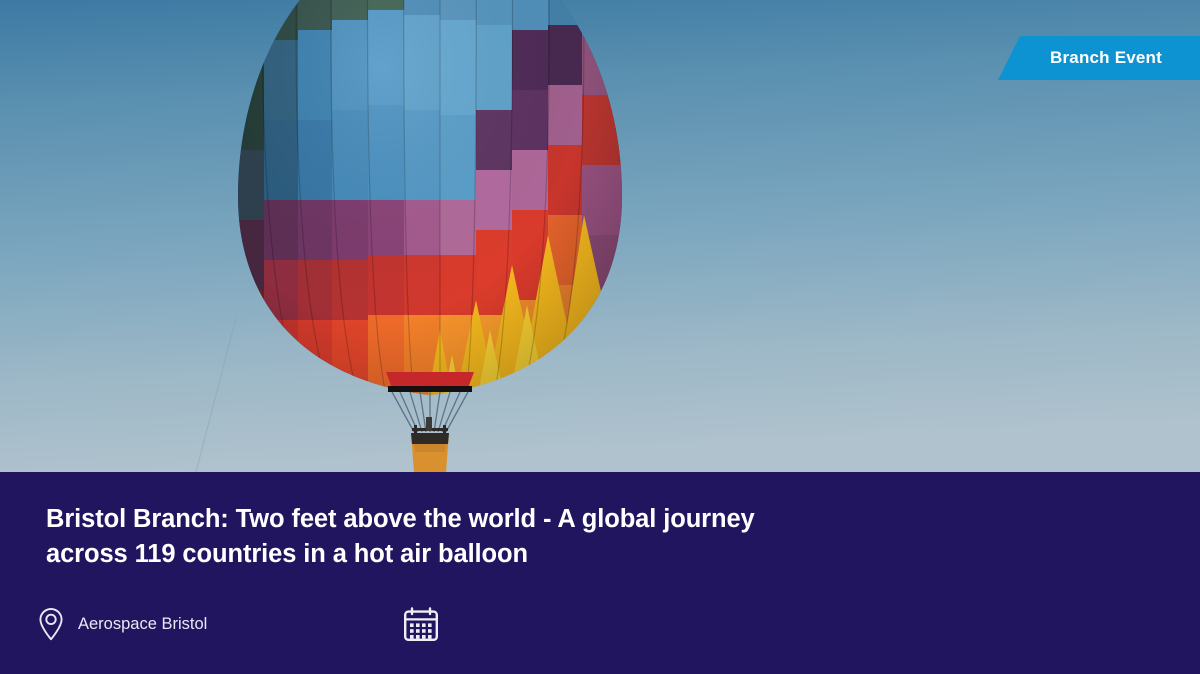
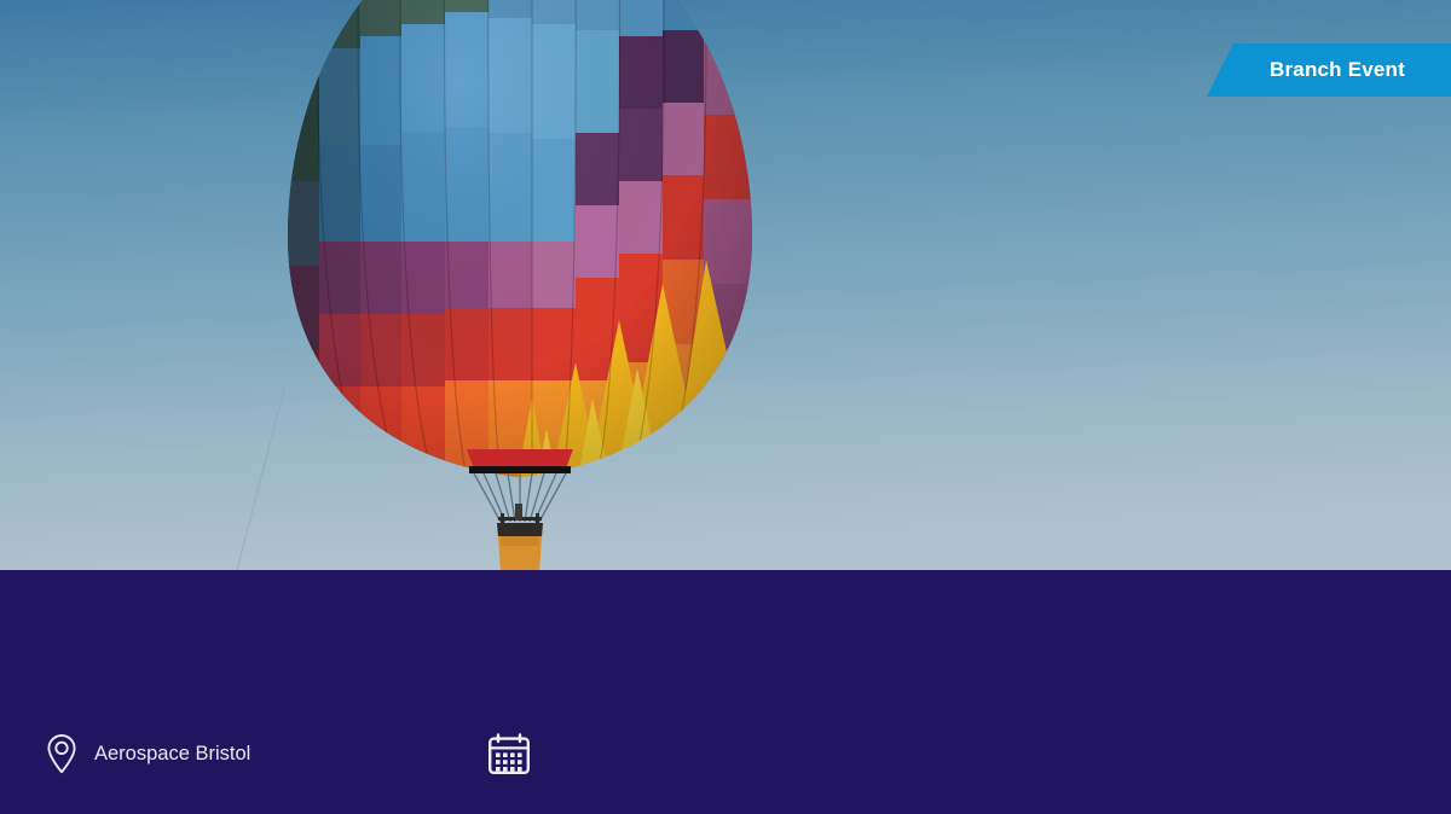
  Branch Event
- Bristol Branch: Two feet above the world - A global journey across 119 countries in a hot air balloon
  Aerospace Bristol
